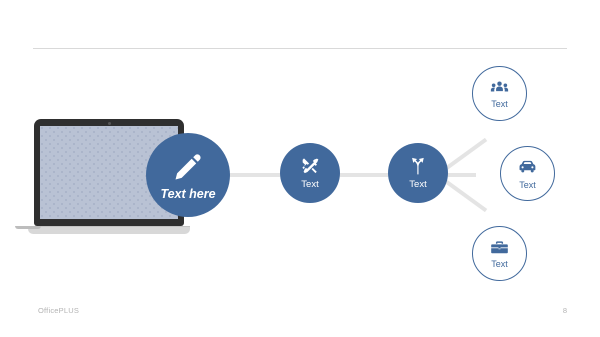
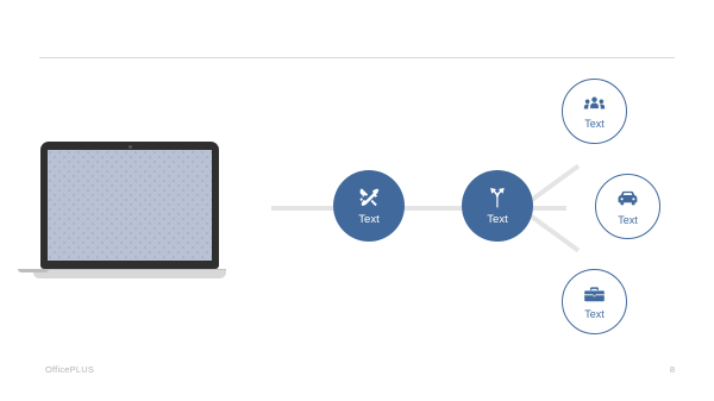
- Text here
  Text
  Text
  Text
  Text
  Text
  OfficePLUS
  8
